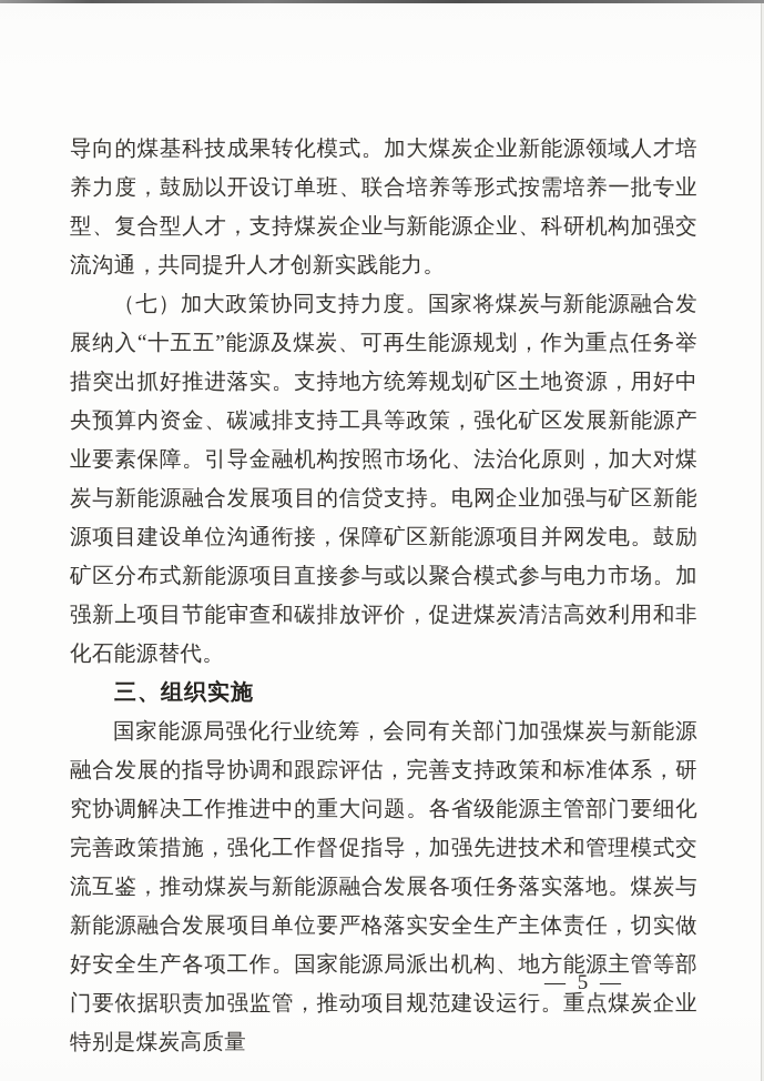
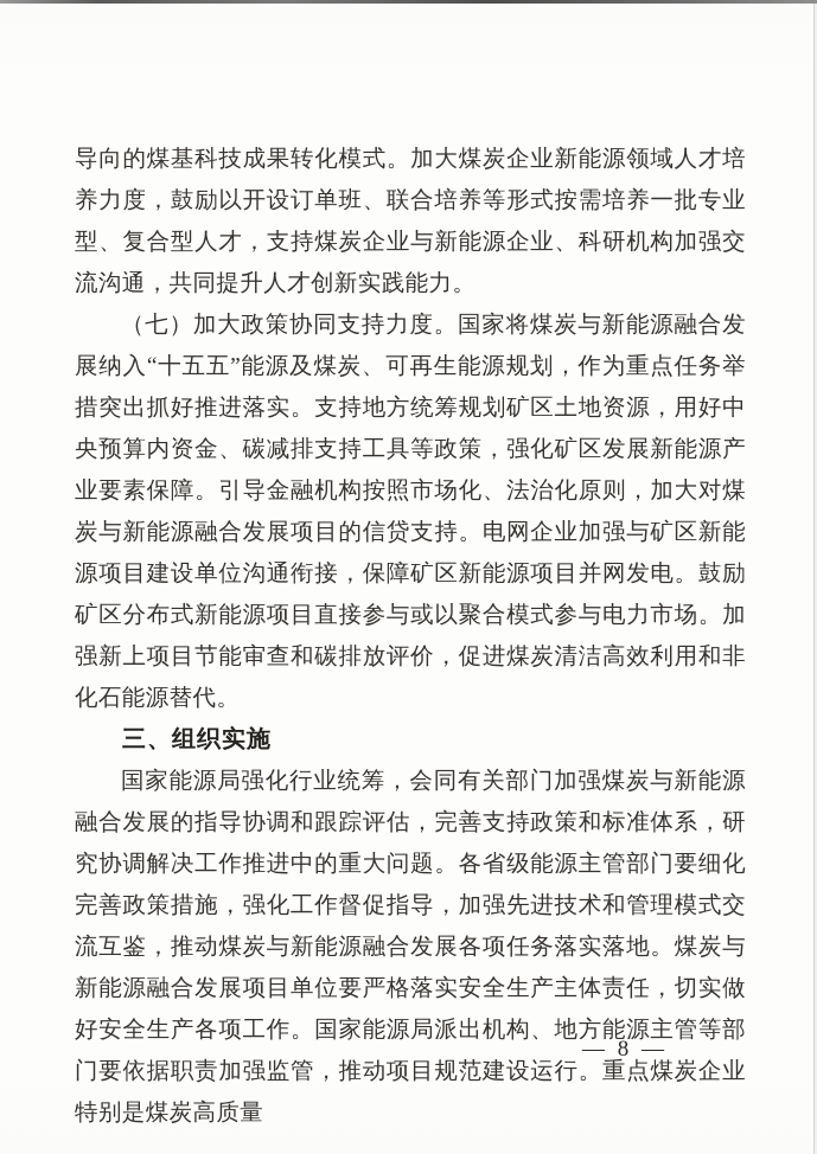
  导向的煤基科技成果转化模式。加大煤炭企业新能源领域人才培养力度，鼓励以开设订单班、联合培养等形式按需培养一批专业型、复合型人才，支持煤炭企业与新能源企业、科研机构加强交流沟通，共同提升人才创新实践能力。
  （七）加大政策协同支持力度。国家将煤炭与新能源融合发展纳入“十五五”能源及煤炭、可再生能源规划，作为重点任务举措突出抓好推进落实。支持地方统筹规划矿区土地资源，用好中央预算内资金、碳减排支持工具等政策，强化矿区发展新能源产业要素保障。引导金融机构按照市场化、法治化原则，加大对煤炭与新能源融合发展项目的信贷支持。电网企业加强与矿区新能源项目建设单位沟通衔接，保障矿区新能源项目并网发电。鼓励矿区分布式新能源项目直接参与或以聚合模式参与电力市场。加强新上项目节能审查和碳排放评价，促进煤炭清洁高效利用和非化石能源替代。
  三、组织实施
  国家能源局强化行业统筹，会同有关部门加强煤炭与新能源融合发展的指导协调和跟踪评估，完善支持政策和标准体系，研究协调解决工作推进中的重大问题。各省级能源主管部门要细化完善政策措施，强化工作督促指导，加强先进技术和管理模式交流互鉴，推动煤炭与新能源融合发展各项任务落实落地。煤炭与新能源融合发展项目单位要严格落实安全生产主体责任，切实做好安全生产各项工作。国家能源局派出机构、地方能源主管等部门要依据职责加强监管，推动项目规范建设运行。重点煤炭企业特别是煤炭高质量
- — 5 —
+ — 8 —
